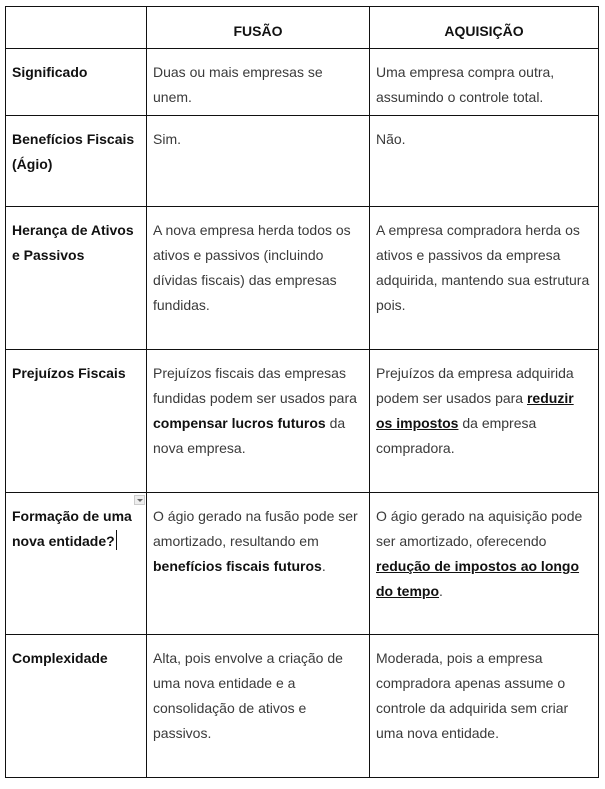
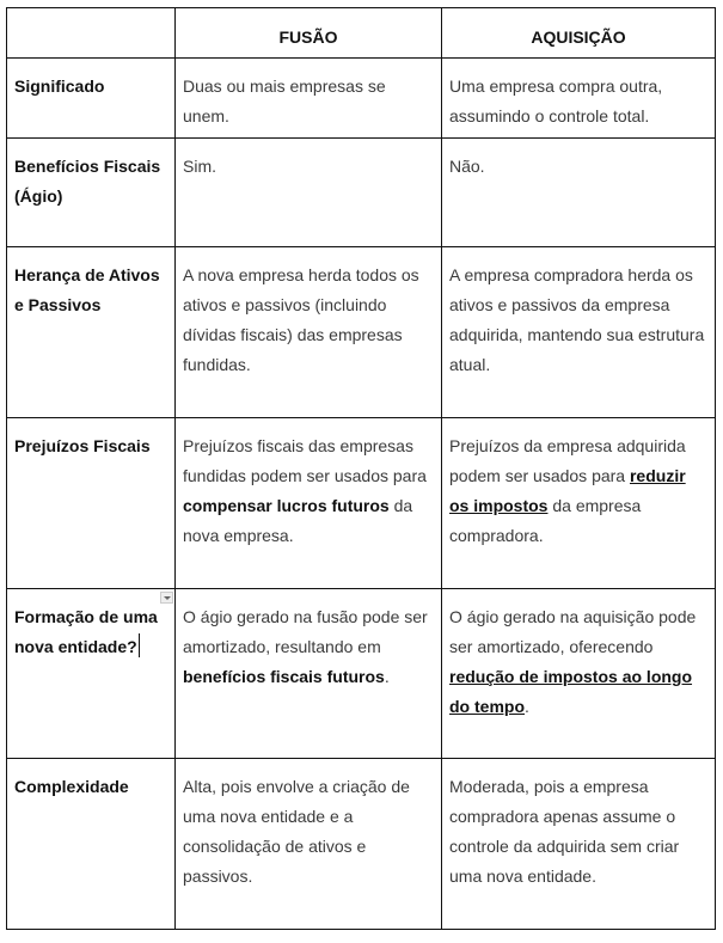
  	FUSÃO	AQUISIÇÃO
  Significado	Duas ou mais empresas se unem.	Uma empresa compra outra, assumindo o controle total.
  Benefícios Fiscais (Ágio)	Sim.	Não.
- Herança de Ativos e Passivos	A nova empresa herda todos os ativos e passivos (incluindo dívidas fiscais) das empresas fundidas.	A empresa compradora herda os ativos e passivos da empresa adquirida, mantendo sua estrutura pois.
+ Herança de Ativos e Passivos	A nova empresa herda todos os ativos e passivos (incluindo dívidas fiscais) das empresas fundidas.	A empresa compradora herda os ativos e passivos da empresa adquirida, mantendo sua estrutura atual.
  Prejuízos Fiscais	Prejuízos fiscais das empresas fundidas podem ser usados para compensar lucros futuros da nova empresa.	Prejuízos da empresa adquirida podem ser usados para reduzir os impostos da empresa compradora.
  Formação de uma nova entidade?	O ágio gerado na fusão pode ser amortizado, resultando em benefícios fiscais futuros.	O ágio gerado na aquisição pode ser amortizado, oferecendo redução de impostos ao longo do tempo.
  Complexidade	Alta, pois envolve a criação de uma nova entidade e a consolidação de ativos e passivos.	Moderada, pois a empresa compradora apenas assume o controle da adquirida sem criar uma nova entidade.
